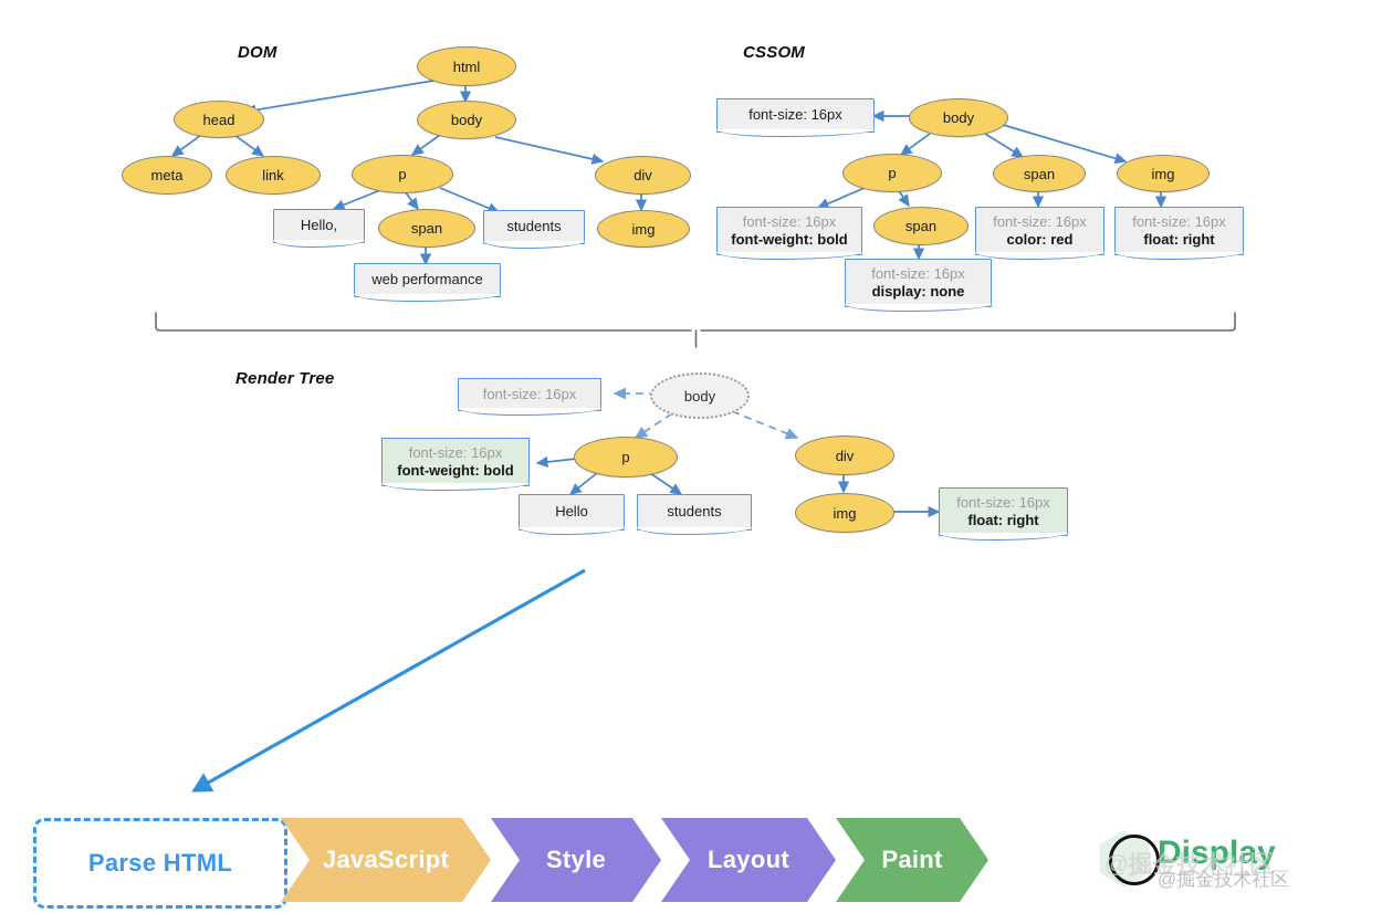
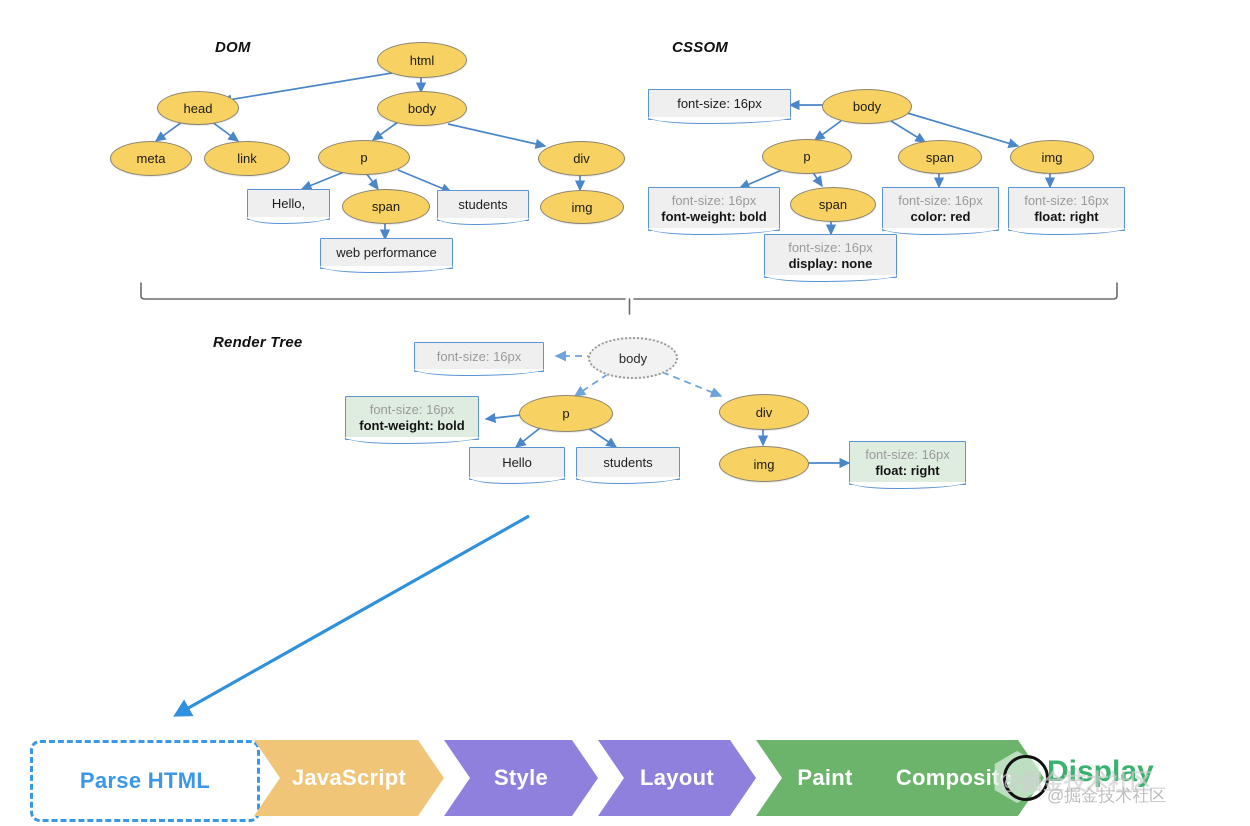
  DOM
  html
  head
  body
  meta
  link
  p
  div
  span
  img
  Hello,
  students
  web performance
  CSSOM
  body
  p
  span
  span
  img
  font-size: 16px
  font-size: 16px
  font-weight: bold
  font-size: 16px
  display: none
  font-size: 16px
  color: red
  font-size: 16px
  float: right
  Render Tree
  body
  p
  div
  img
  font-size: 16px
  font-size: 16px
  font-weight: bold
  font-size: 16px
  float: right
  Hello
  students
  Parse HTML
  JavaScript
  Style
  Layout
  Paint
+ Composite
  Display
  @掘金技术社区
  @掘金技术社区
